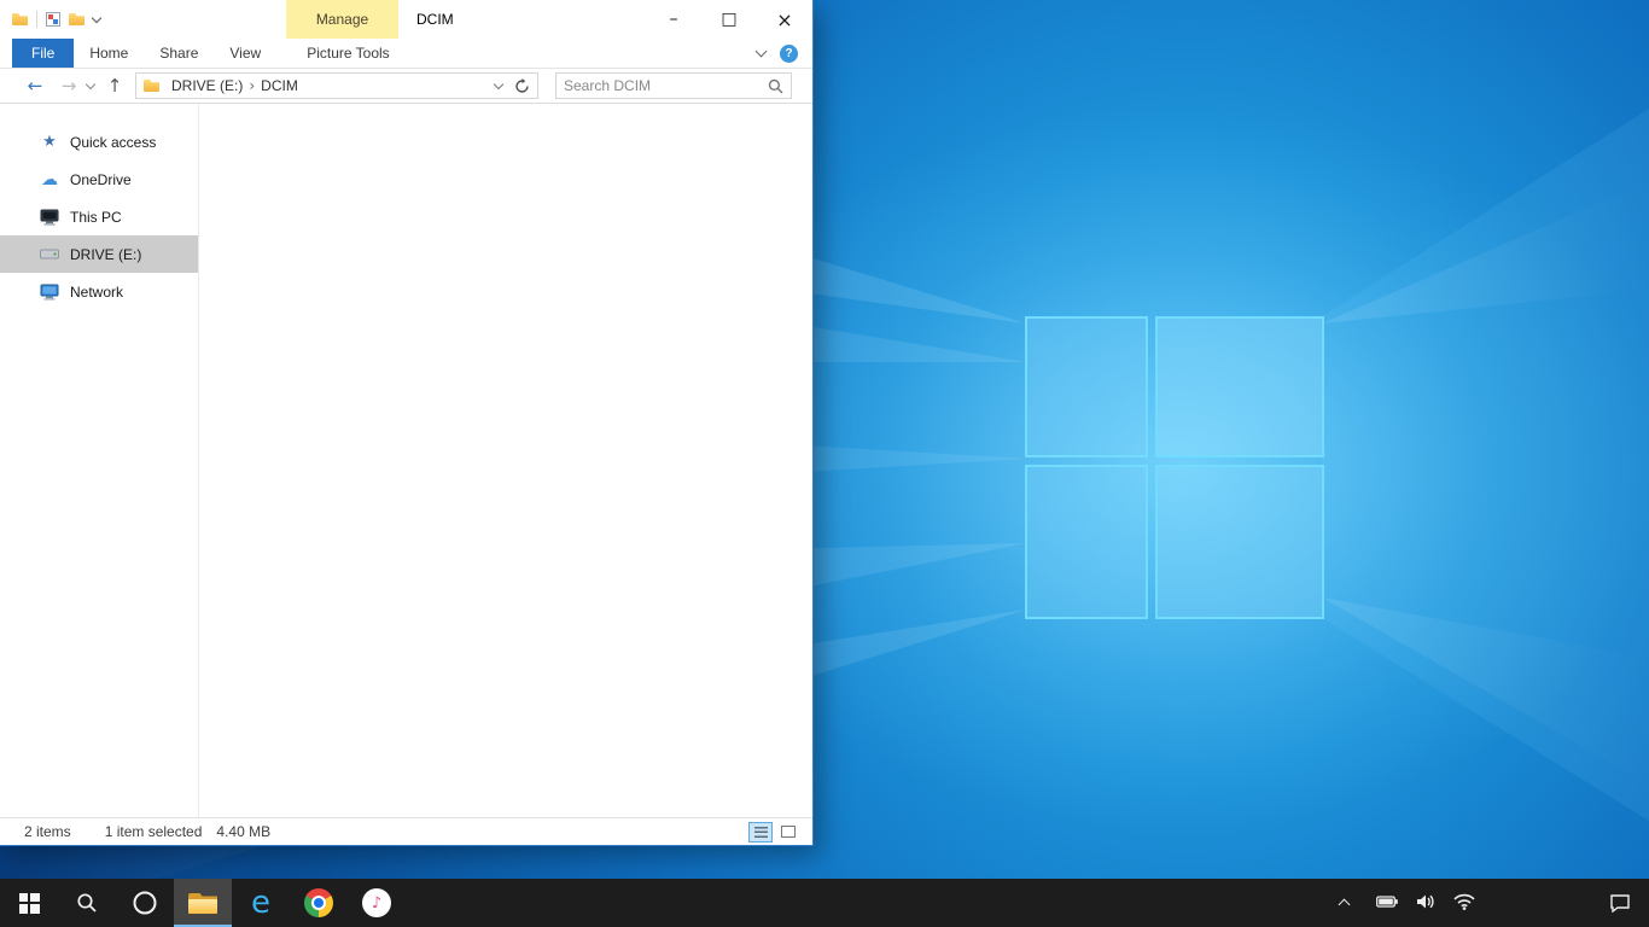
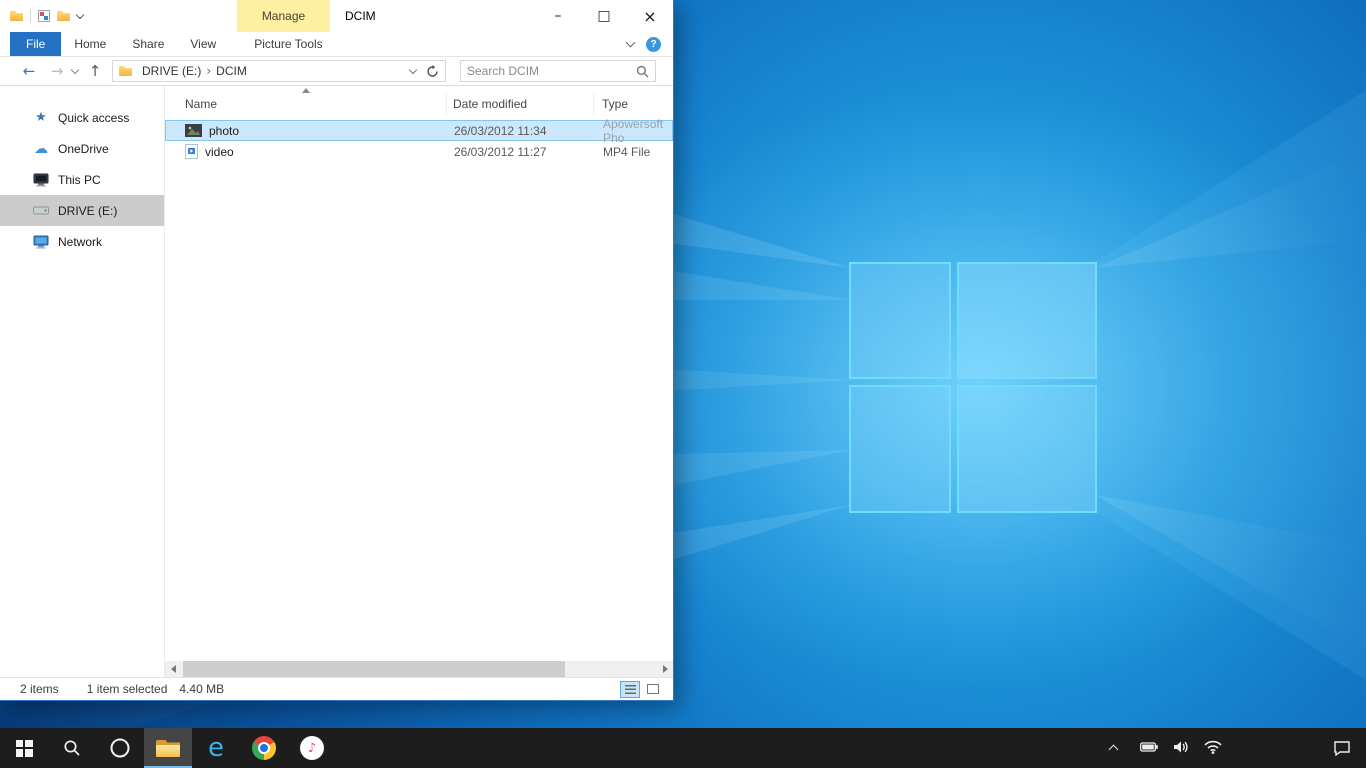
  Manage
  DCIM
  –
  □
  ×
  File
  Home
  Share
  View
  Picture Tools
  ?
  ←
  →
  ↑
  DRIVE (E:)
  ›
  DCIM
  Search DCIM
  ★
  Quick access
  ☁
  OneDrive
  This PC
  DRIVE (E:)
  Network
+ Name
+ Date modified
+ Type
+ photo
+ 26/03/2012 11:34
+ Apowersoft Pho
+ video
+ 26/03/2012 11:27
+ MP4 File
  2 items
  1 item selected
  4.40 MB
  e
  ♪
